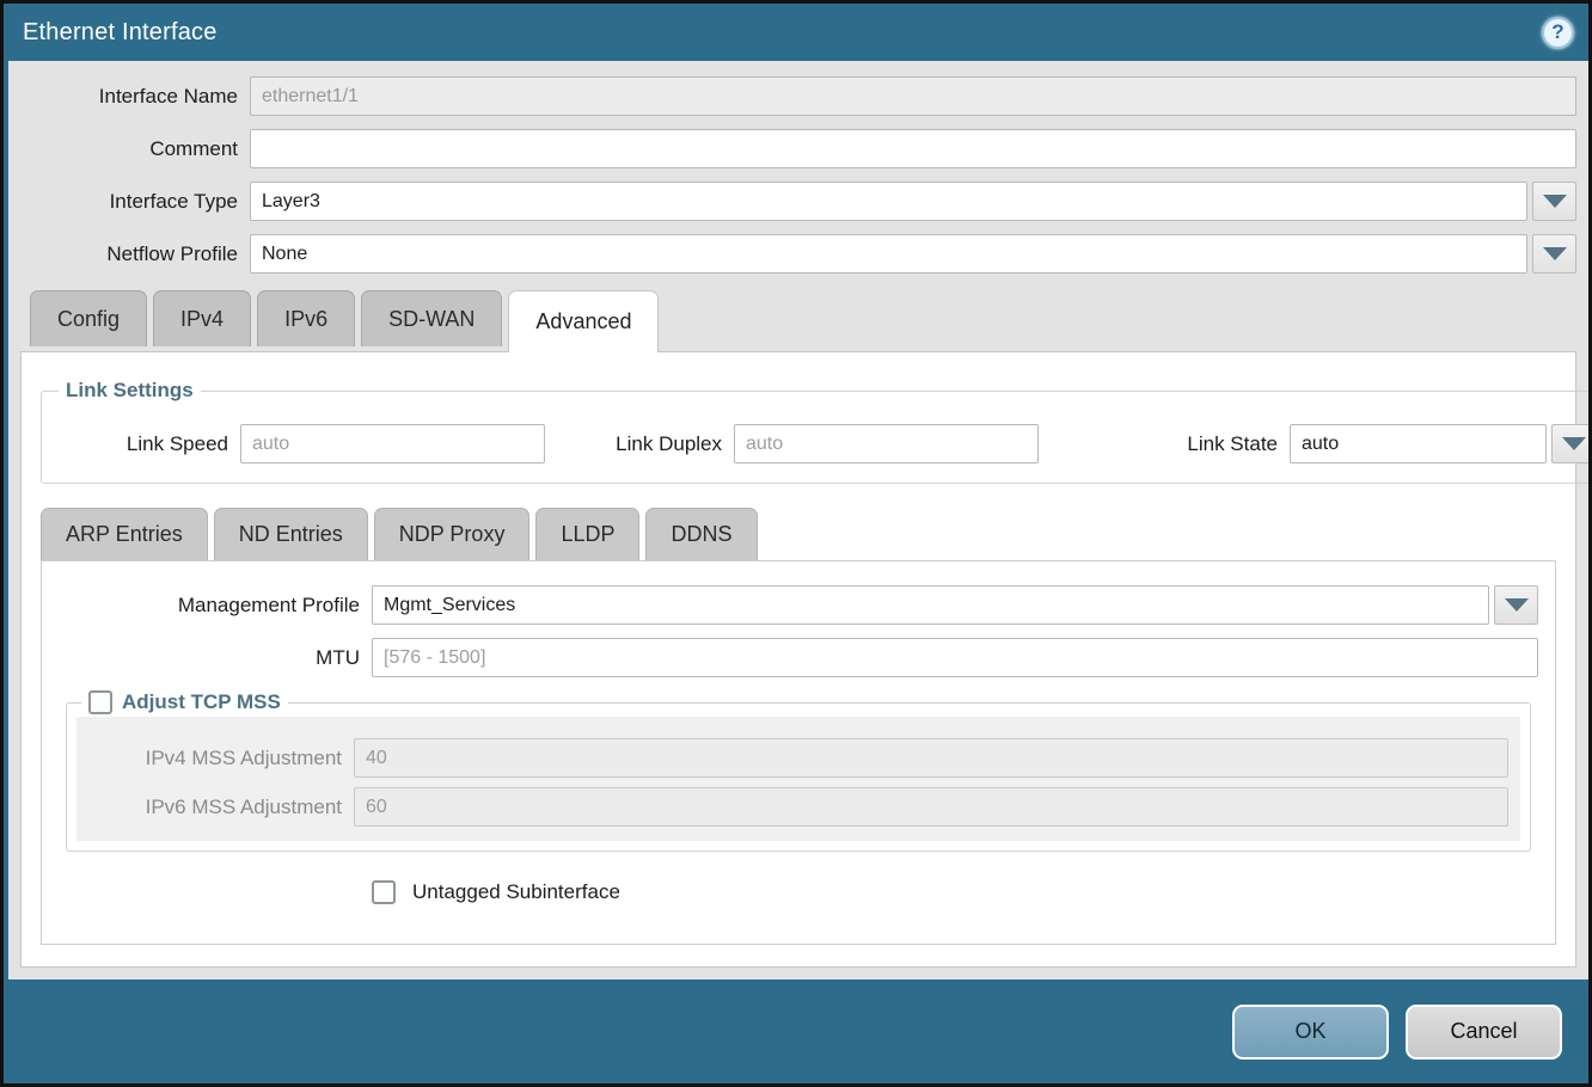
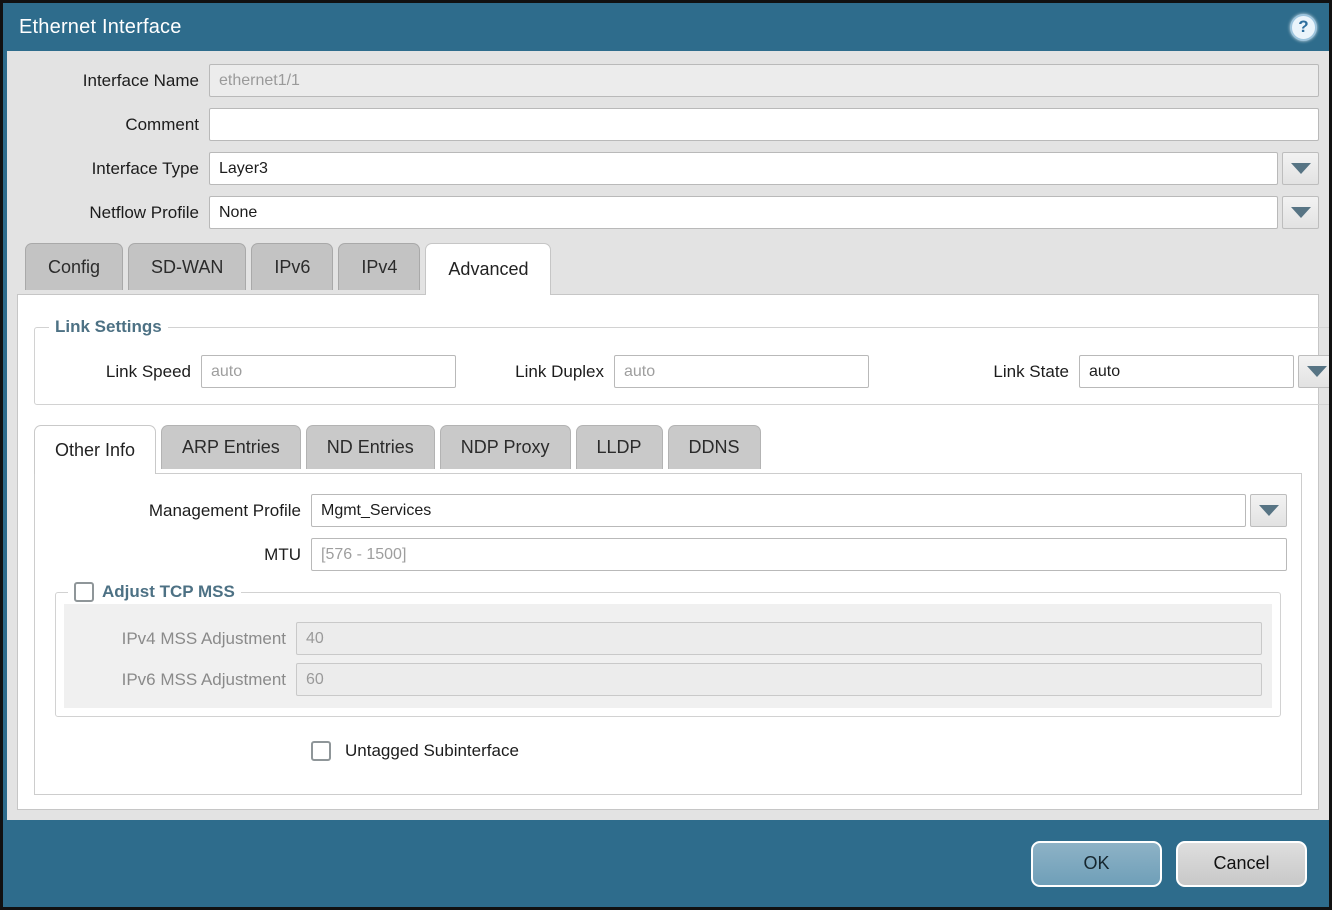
  Ethernet Interface
  ?
  Interface Name
  ethernet1/1
  Comment
  Interface Type
  Layer3
  Netflow Profile
  None
  Config
- IPv4
+ SD-WAN
  IPv6
- SD-WAN
+ IPv4
  Advanced
  Link Settings
  Link Speed
  auto
  Link Duplex
  auto
  Link State
  auto
+ Other Info
  ARP Entries
  ND Entries
  NDP Proxy
  LLDP
  DDNS
  Management Profile
  Mgmt_Services
  MTU
  [576 - 1500]
  Adjust TCP MSS
  IPv4 MSS Adjustment
  40
  IPv6 MSS Adjustment
  60
  Untagged Subinterface
  OK
  Cancel
